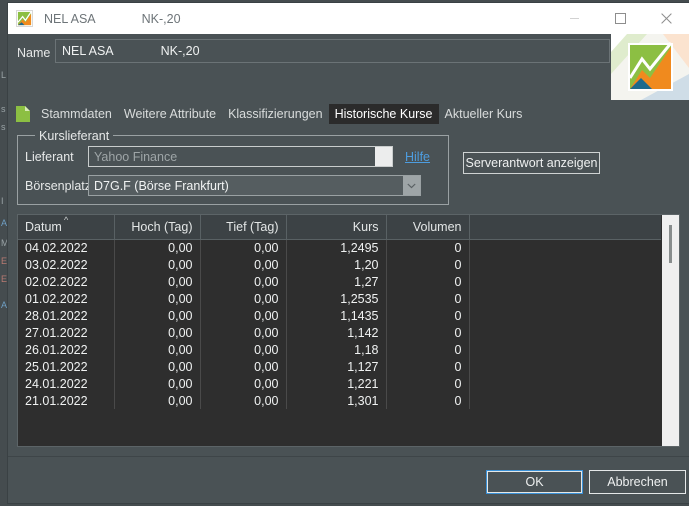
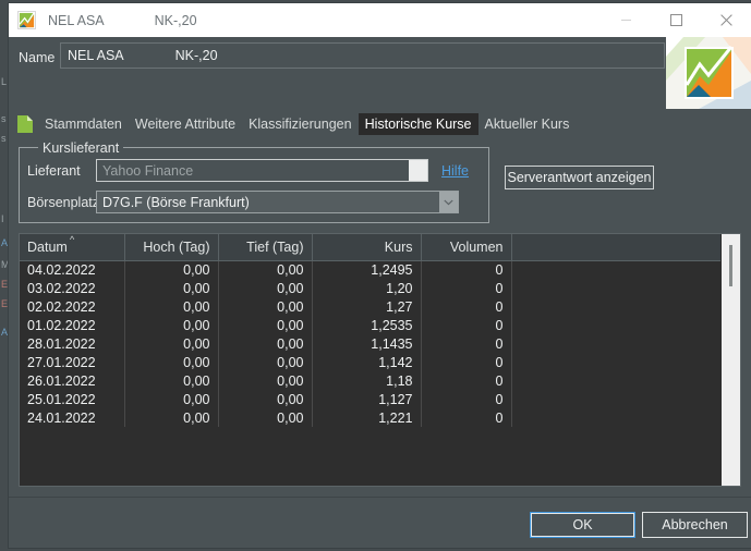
  L
  s
  s
  I
  A
  M
  E
  E
  A
  NEL ASA
  NK-,20
  Name
  NEL ASA
  NK-,20
  Stammdaten
  Weitere Attribute
  Klassifizierungen
  Historische Kurse
  Aktueller Kurs
  Kurslieferant
  Lieferant
  Yahoo Finance
  Hilfe
  Börsenplat
  D7G.F (Börse Frankfurt)
  Serverantwort anzeigen
  Datum ^	Hoch (Tag)	Tief (Tag)	Kurs	Volumen
  04.02.2022	0,00	0,00	1,2495	0
  03.02.2022	0,00	0,00	1,20	0
  02.02.2022	0,00	0,00	1,27	0
  01.02.2022	0,00	0,00	1,2535	0
  28.01.2022	0,00	0,00	1,1435	0
  27.01.2022	0,00	0,00	1,142	0
  26.01.2022	0,00	0,00	1,18	0
  25.01.2022	0,00	0,00	1,127	0
  24.01.2022	0,00	0,00	1,221	0
- 21.01.2022	0,00	0,00	1,301	0
  OK
  Abbrechen
